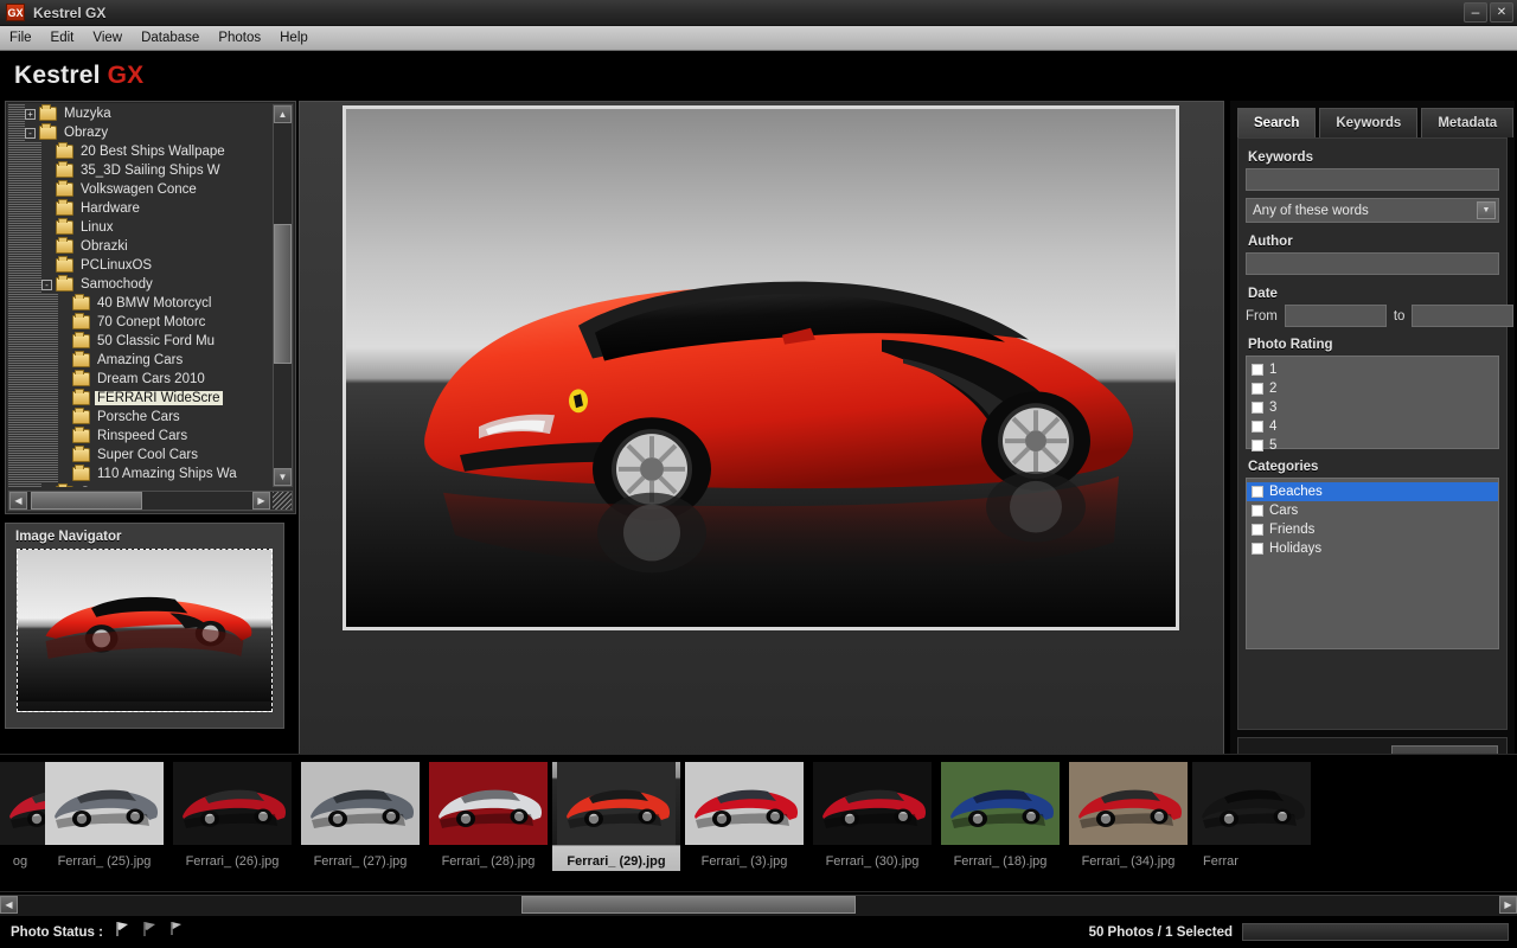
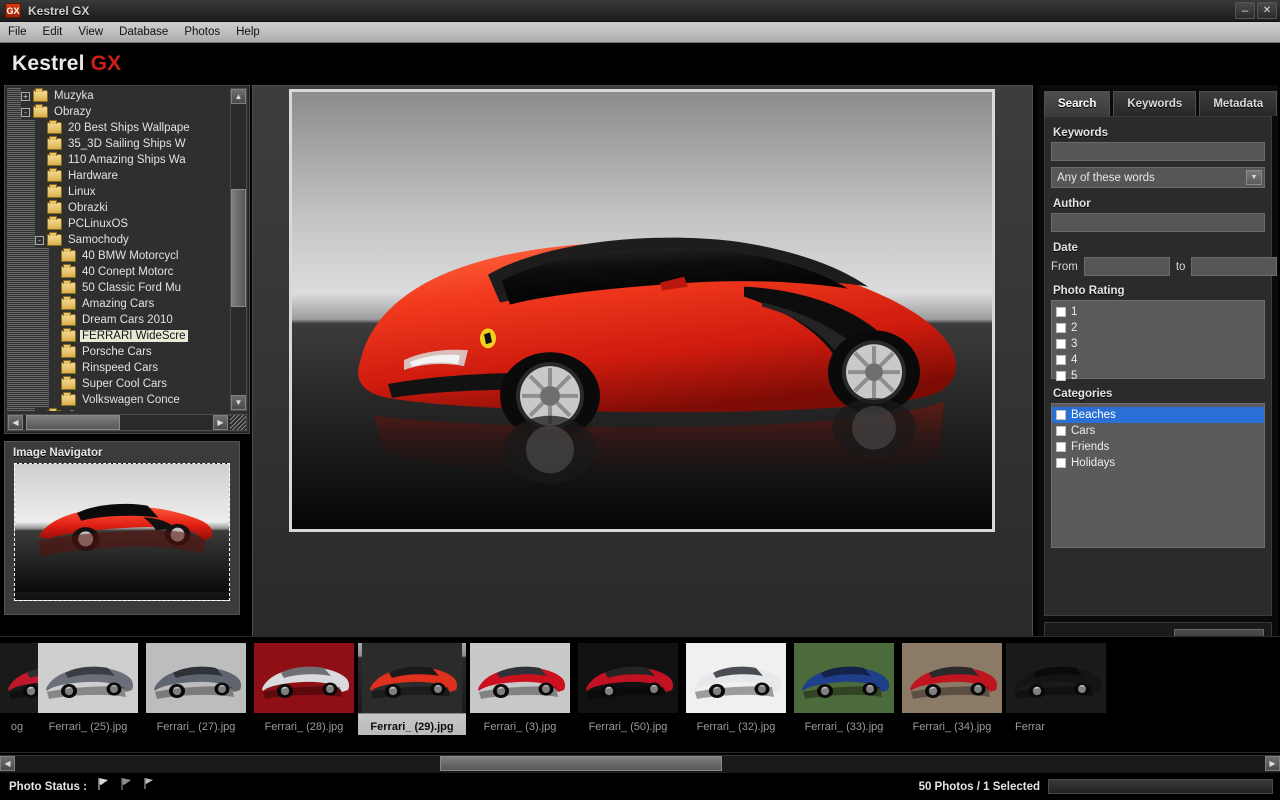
  GX
  Kestrel GX
  –
  ✕
  File
  Edit
  View
  Database
  Photos
  Help
  Kestrel GX
  +
  Muzyka
  -
  Obrazy
  20 Best Ships Wallpape
  35_3D Sailing Ships W
- Volkswagen Conce
+ 110 Amazing Ships Wa
  Hardware
  Linux
  Obrazki
  PCLinuxOS
  -
  Samochody
  40 BMW Motorcycl
- 70 Conept Motorc
+ 40 Conept Motorc
  50 Classic Ford Mu
  Amazing Cars
  Dream Cars 2010
  FERRARI WideScre
  Porsche Cars
  Rinspeed Cars
  Super Cool Cars
- 110 Amazing Ships Wa
+ Volkswagen Conce
  ▲
  ▼
  ◀
  ▶
  Image Navigator
  Search
  Keywords
  Metadata
  Keywords
  Any of these words
  Author
  Date
  From
  to
  Photo Rating
  1
  2
  3
  4
  5
  Categories
  Beaches
  Cars
  Friends
  Holidays
  og
  Ferrari_ (25).jpg
- Ferrari_ (26).jpg
  Ferrari_ (27).jpg
  Ferrari_ (28).jpg
  Ferrari_ (29).jpg
  Ferrari_ (3).jpg
- Ferrari_ (30).jpg
+ Ferrari_ (50).jpg
+ Ferrari_ (32).jpg
- Ferrari_ (18).jpg
+ Ferrari_ (33).jpg
  Ferrari_ (34).jpg
  Ferrar
  ◀
  ▶
  Photo Status :
  50 Photos / 1 Selected
